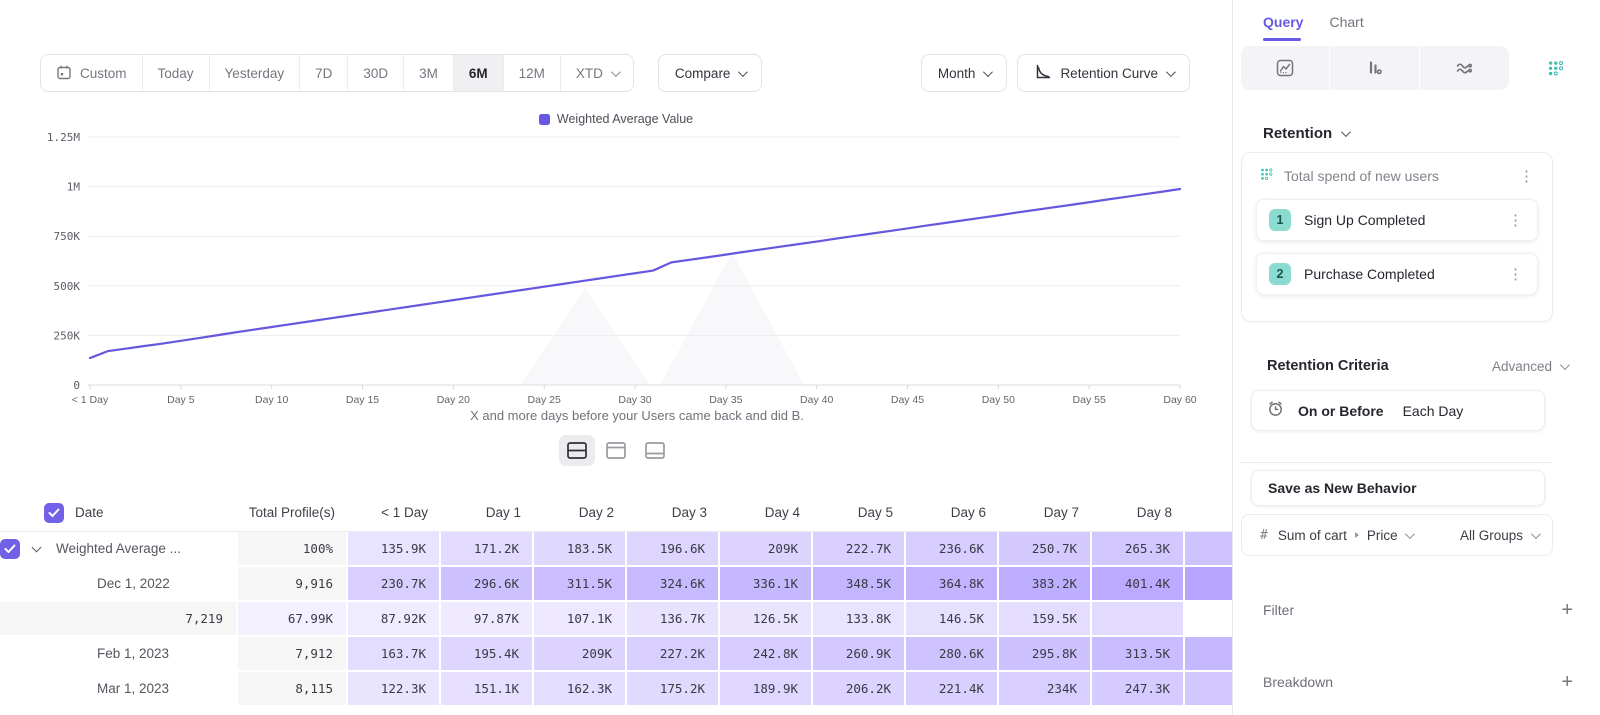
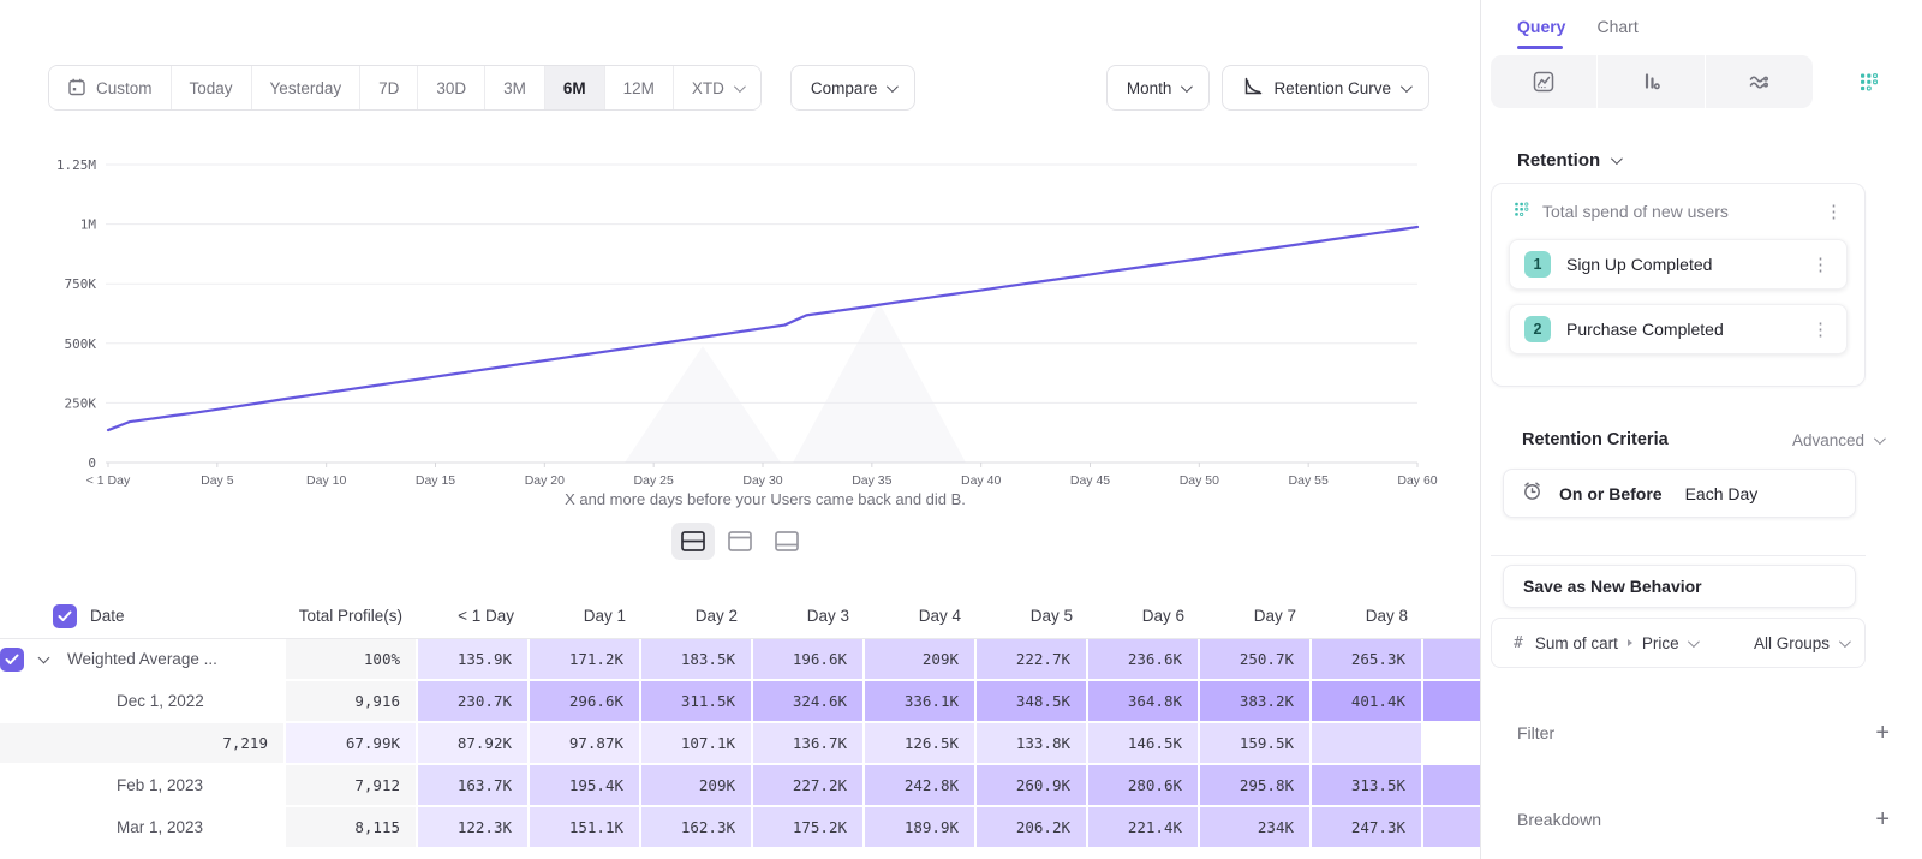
  Custom
  Today
  Yesterday
  7D
  30D
  3M
  6M
  12M
  XTD
  Compare
  Month
  Retention Curve
- Weighted Average Value
  0
  250K
  500K
  750K
  1M
  1.25M
  < 1 Day
  Day 5
  Day 10
  Day 15
  Day 20
  Day 25
  Day 30
  Day 35
  Day 40
  Day 45
  Day 50
  Day 55
  Day 60
  X and more days before your Users came back and did B.
  Date
  Total Profile(s)
  < 1 Day
  Day 1
  Day 2
  Day 3
  Day 4
  Day 5
  Day 6
  Day 7
  Day 8
  Weighted Average ...
  100%
  135.9K
  171.2K
  183.5K
  196.6K
  209K
  222.7K
  236.6K
  250.7K
  265.3K
  Dec 1, 2022
  9,916
  230.7K
  296.6K
  311.5K
  324.6K
  336.1K
  348.5K
  364.8K
  383.2K
  401.4K
  7,219
  67.99K
  87.92K
  97.87K
  107.1K
  136.7K
  126.5K
  133.8K
  146.5K
  159.5K
  Feb 1, 2023
  7,912
  163.7K
  195.4K
  209K
  227.2K
  242.8K
  260.9K
  280.6K
  295.8K
  313.5K
  Mar 1, 2023
  8,115
  122.3K
  151.1K
  162.3K
  175.2K
  189.9K
  206.2K
  221.4K
  234K
  247.3K
  Query
  Chart
  Retention
  Total spend of new users
  ⋮
  1
  Sign Up Completed
  ⋮
  2
  Purchase Completed
  ⋮
  Retention Criteria
  Advanced
  On or Before
  Each Day
  Save as New Behavior
  #
  Sum of cart
  Price
  All Groups
  Filter
  +
  Breakdown
  +
